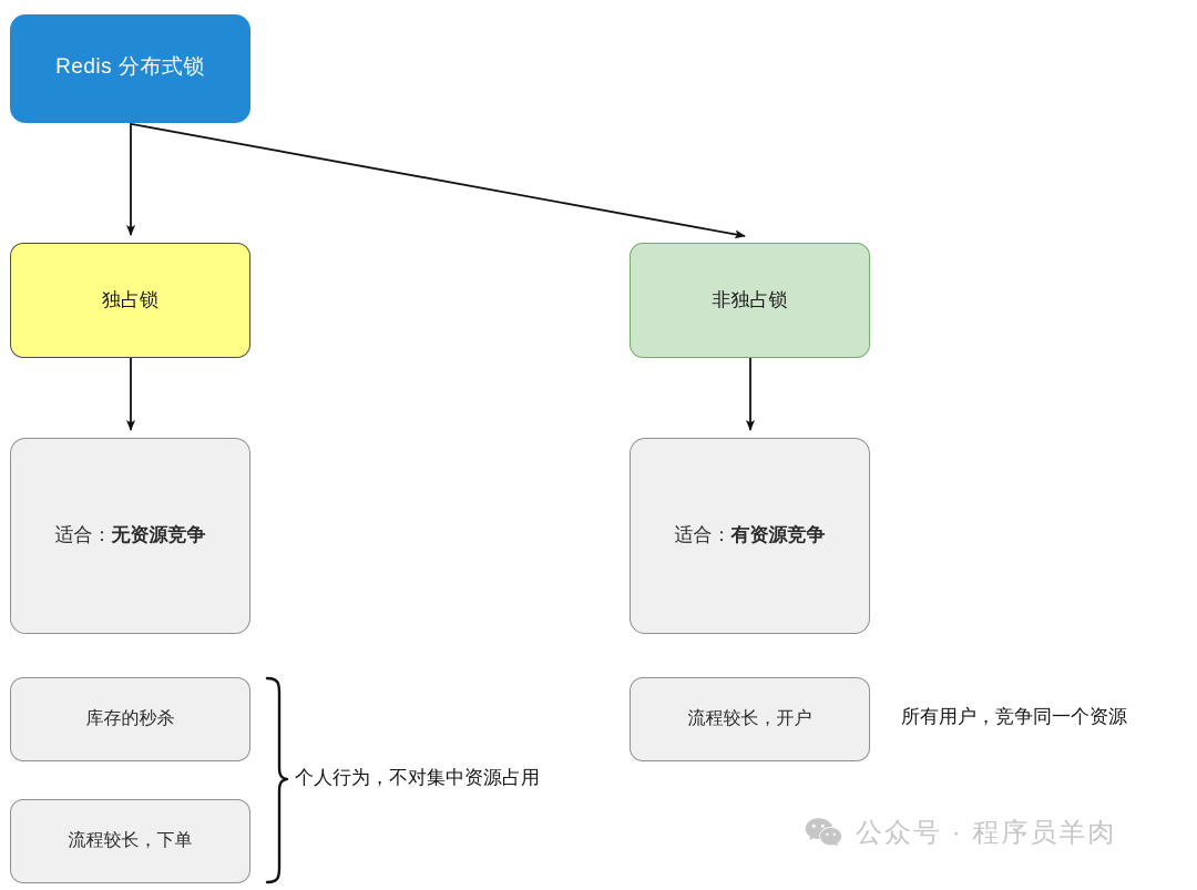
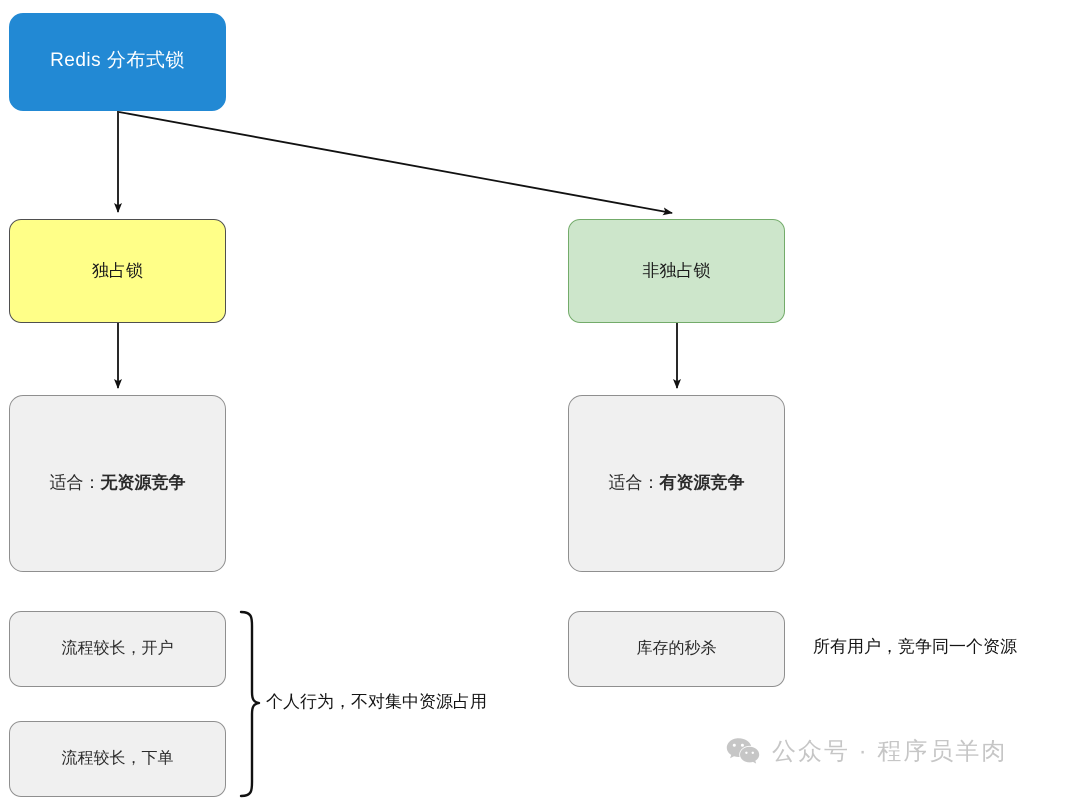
  Redis 分布式锁
  独占锁
  非独占锁
  适合：无资源竞争
  适合：有资源竞争
- 库存的秒杀
+ 流程较长，开户
  流程较长，下单
- 流程较长，开户
+ 库存的秒杀
  个人行为，不对集中资源占用
  所有用户，竞争同一个资源
  公众号 · 程序员羊肉
